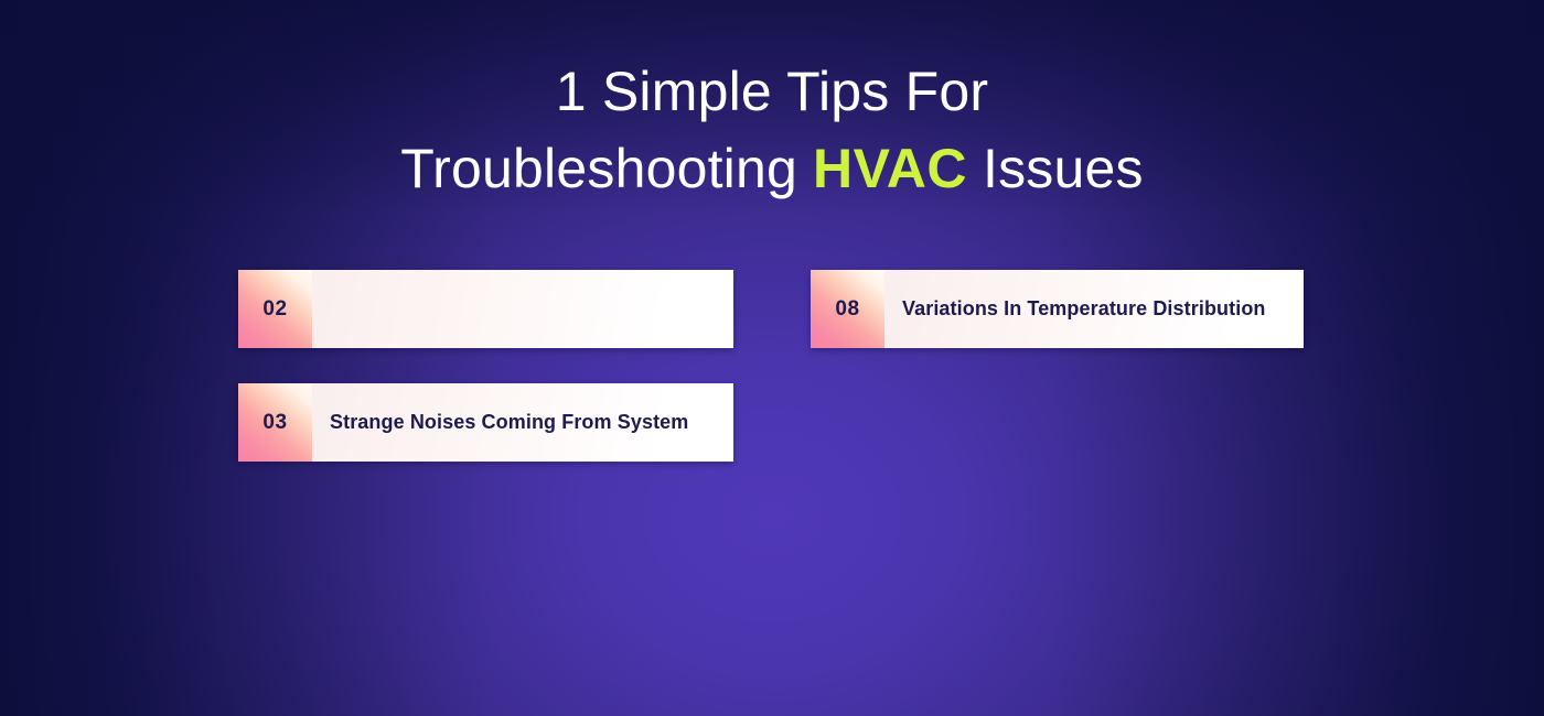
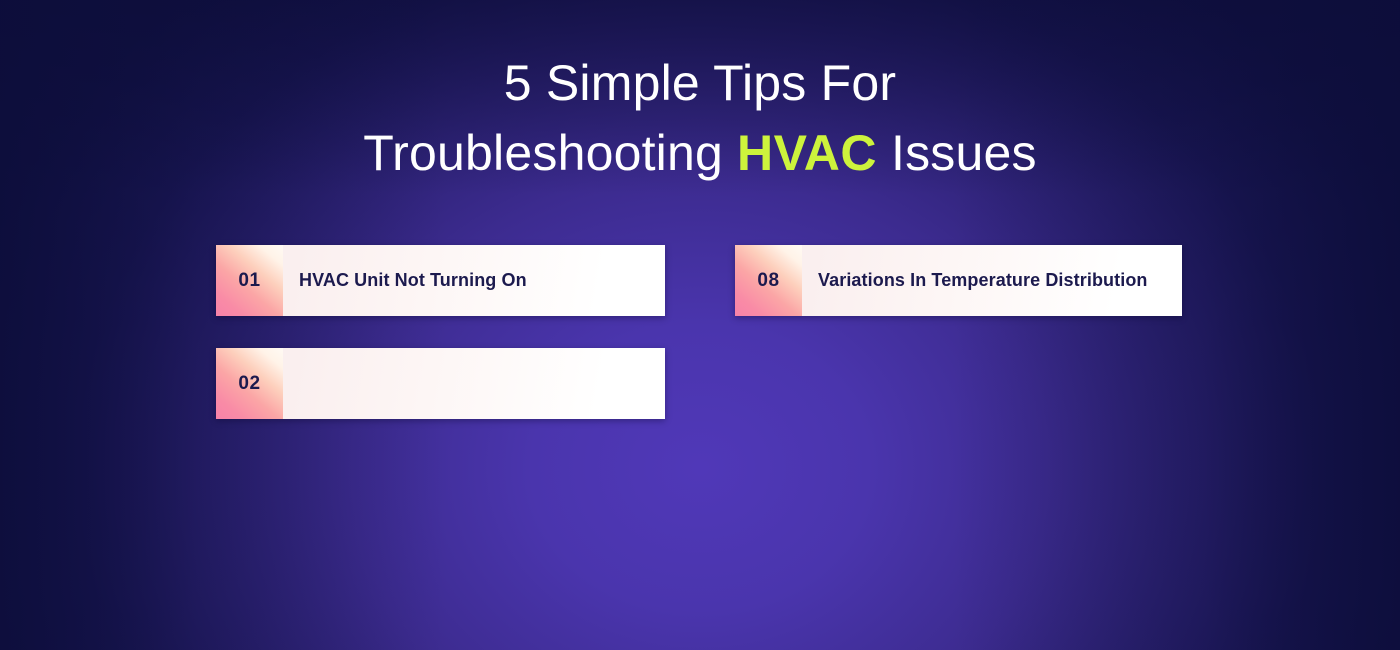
- 1 Simple Tips For
+ 5 Simple Tips For
  Troubleshooting HVAC Issues
+ 01
+ HVAC Unit Not Turning On
  02
- 03
- Strange Noises Coming From System
  08
  Variations In Temperature Distribution
